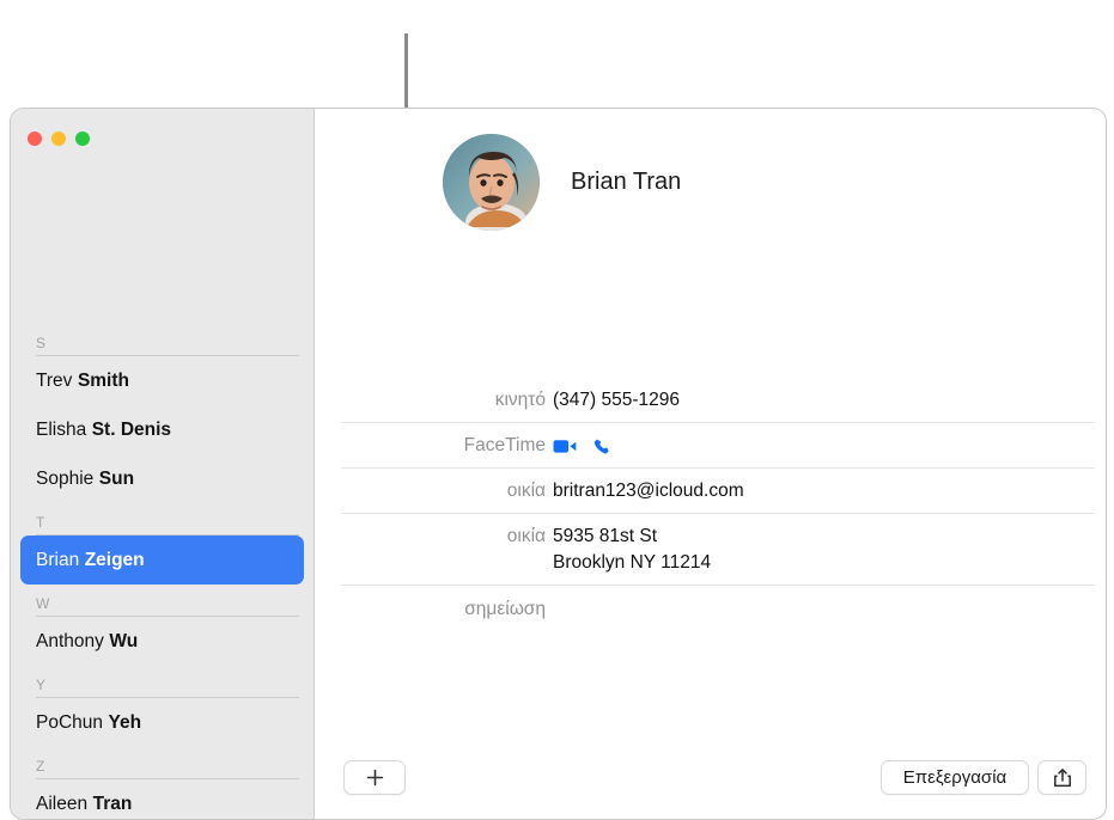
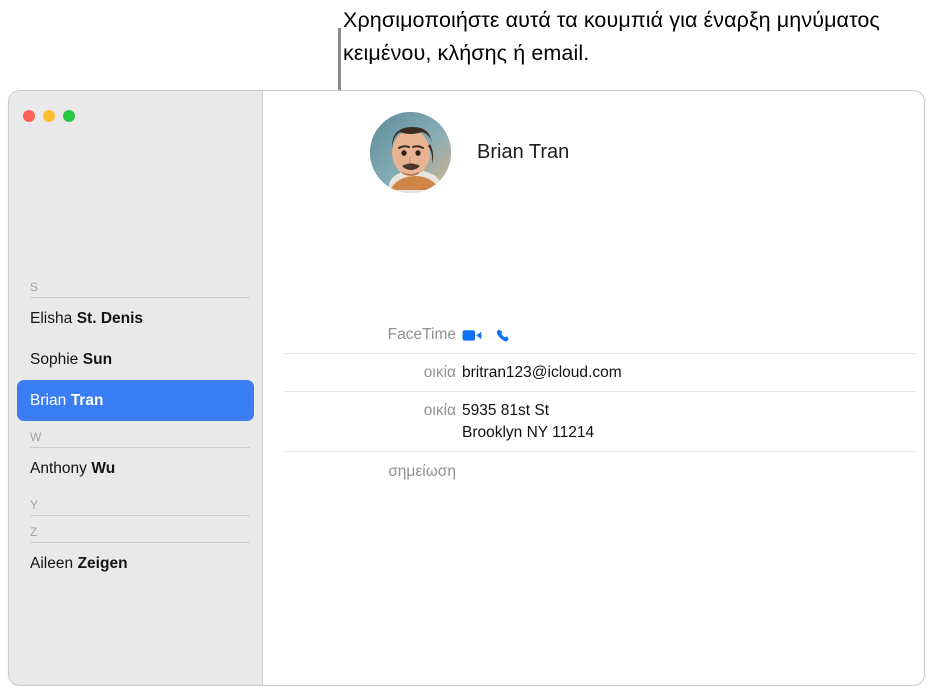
+ Χρησιμοποιήστε αυτά τα κουμπιά για έναρξη μηνύματος κειμένου, κλήσης ή email.
  S
- Trev
- Smith
  Elisha
  St. Denis
  Sophie
  Sun
- T
  Brian
- Zeigen
+ Tran
  W
  Anthony
  Wu
  Y
- PoChun
- Yeh
  Z
  Aileen
- Tran
+ Zeigen
  Brian Tran
- κινητό
- (347) 555-1296
  FaceTime
  οικία
  britran123@icloud.com
  οικία
  5935 81st St
  Brooklyn NY 11214
  σημείωση
- Επεξεργασία
